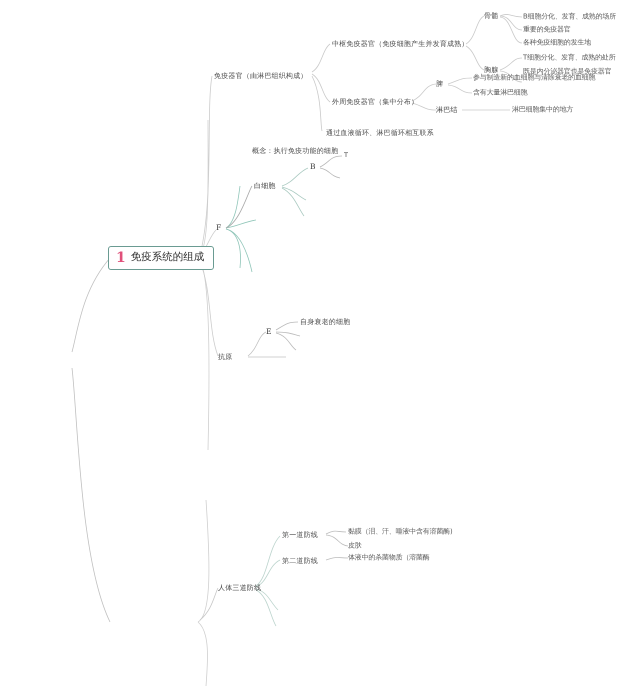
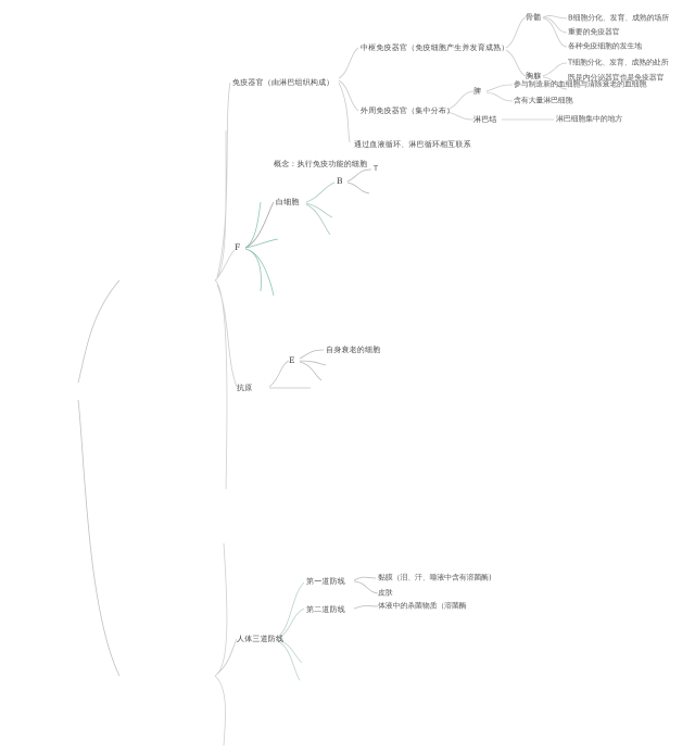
- 1
- 免疫系统的组成
  免疫器官（由淋巴组织构成）
  中枢免疫器官（免疫细胞产生并发育成熟）
  外周免疫器官（集中分布）
  通过血液循环、淋巴循环相互联系
  骨髓
  B细胞分化、发育、成熟的场所
  各种免疫细胞的发生地
  胸腺
  T细胞分化、发育、成熟的处所
  既是内分泌器官也是免疫器官
  脾
  参与制造新的血细胞与清除衰老的血细胞
  含有大量淋巴细胞
  淋巴结
  淋巴细胞集中的地方
  概念：执行免疫功能的细胞
  白细胞
  B
  F
  抗原
  E
  自身衰老的细胞
  人体三道防线
  第一道防线
  第二道防线
  黏膜（泪、汗、唾液中含有溶菌酶)
  皮肤
  体液中的杀菌物质（溶菌酶
